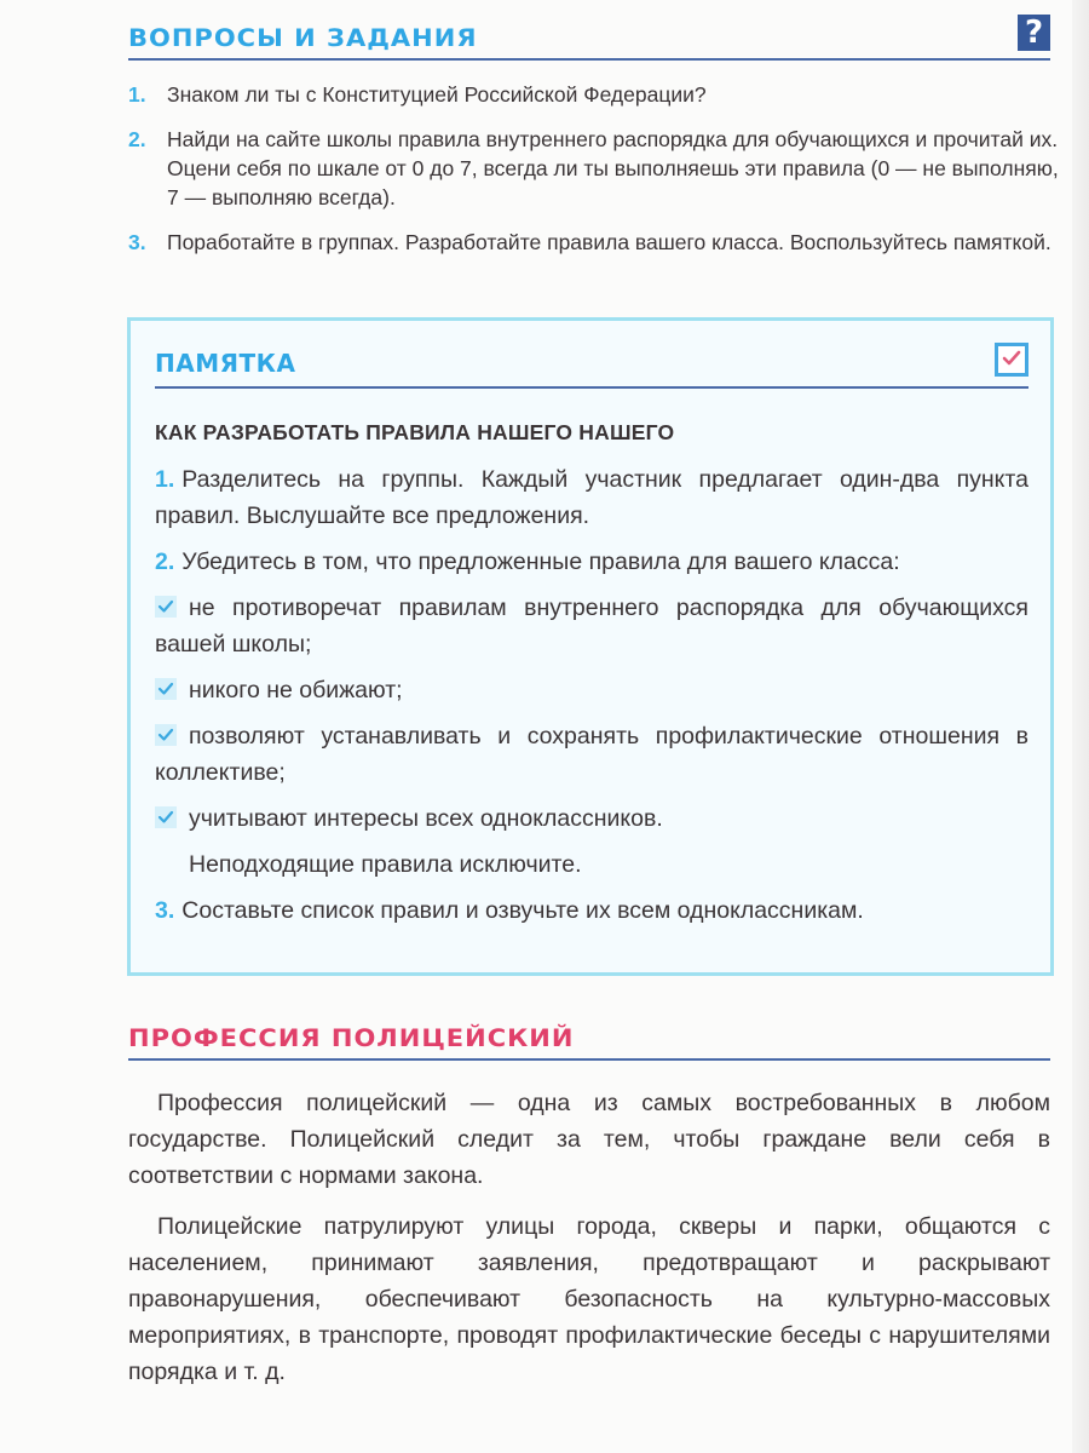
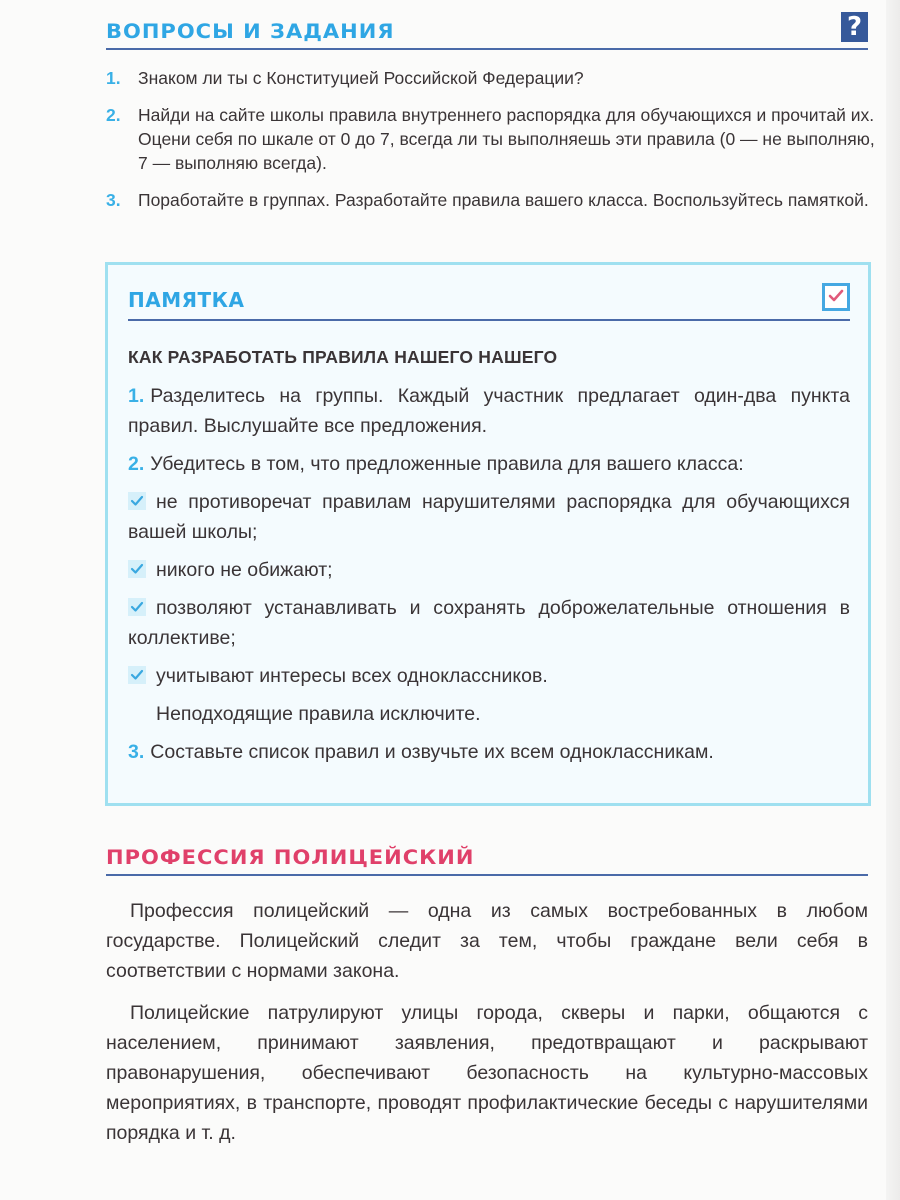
  ВОПРОСЫ И ЗАДАНИЯ
  ?
  1.
  Знаком ли ты с Конституцией Российской Федерации?
  2.
  Найди на сайте школы правила внутреннего распорядка для обучающихся и прочитай их. Оцени себя по шкале от 0 до 7, всегда ли ты выполняешь эти правила (0 — не выполняю, 7 — выполняю всегда).
  3.
  Поработайте в группах. Разработайте правила вашего класса. Воспользуйтесь памяткой.
  ПАМЯТКА
  КАК РАЗРАБОТАТЬ ПРАВИЛА НАШЕГО НАШЕГО
  1. Разделитесь на группы. Каждый участник предлагает один-два пункта правил. Выслушайте все предложения.
  2. Убедитесь в том, что предложенные правила для вашего класса:
- не противоречат правилам внутреннего распорядка для обучающихся вашей школы;
+ не противоречат правилам нарушителями распорядка для обучающихся вашей школы;
  никого не обижают;
- позволяют устанавливать и сохранять профилактические отношения в коллективе;
+ позволяют устанавливать и сохранять доброжелательные отношения в коллективе;
  учитывают интересы всех одноклассников.
  Неподходящие правила исключите.
  3. Составьте список правил и озвучьте их всем одноклассникам.
  ПРОФЕССИЯ ПОЛИЦЕЙСКИЙ
  Профессия полицейский — одна из самых востребованных в любом государстве. Полицейский следит за тем, чтобы граждане вели себя в соответствии с нормами закона.
  Полицейские патрулируют улицы города, скверы и парки, общаются с населением, принимают заявления, предотвращают и раскрывают правонарушения, обеспечивают безопасность на культурно-массовых мероприятиях, в транспорте, проводят профилактические беседы с нарушителями порядка и т. д.
